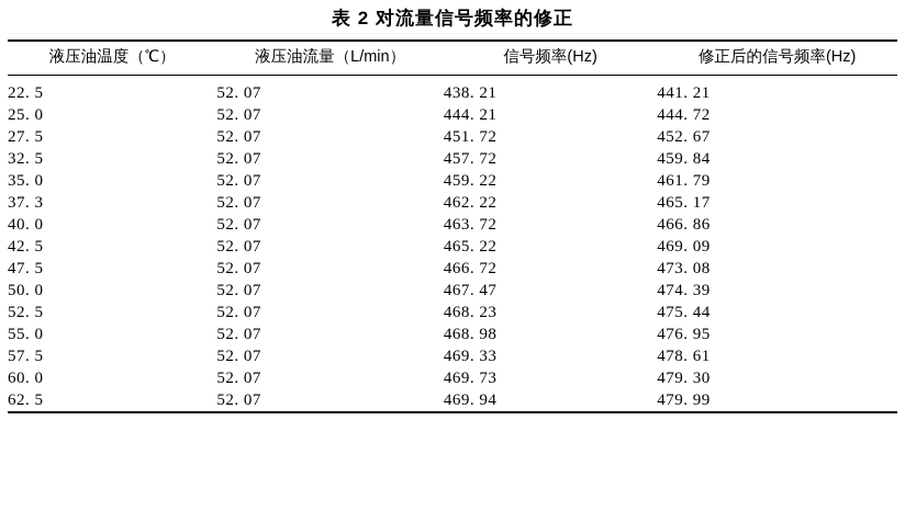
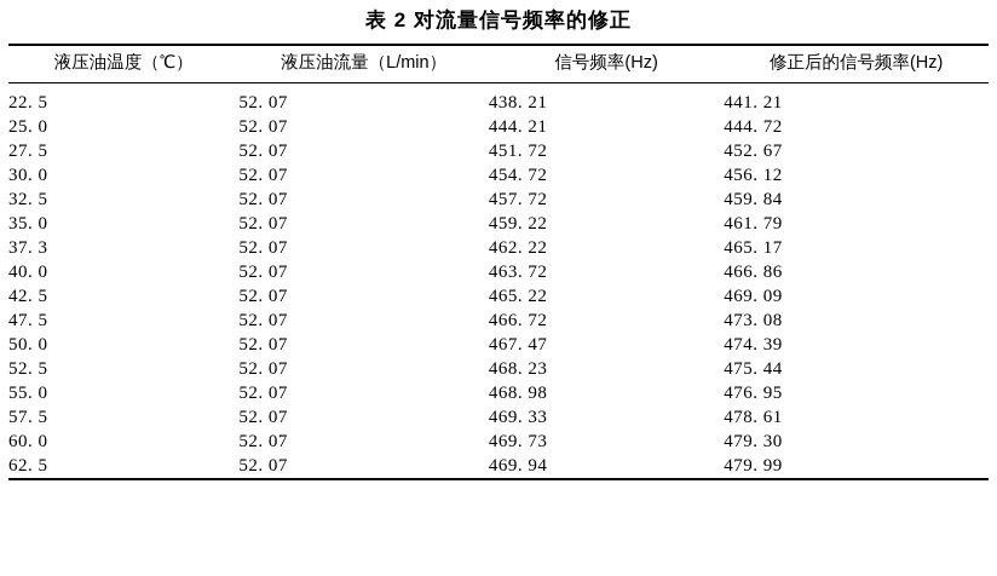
  表 2 对流量信号频率的修正
  液压油温度（℃）	液压油流量（L/min）	信号频率(Hz)	修正后的信号频率(Hz)
  22. 5	52. 07	438. 21	441. 21
  25. 0	52. 07	444. 21	444. 72
  27. 5	52. 07	451. 72	452. 67
+ 30. 0	52. 07	454. 72	456. 12
  32. 5	52. 07	457. 72	459. 84
  35. 0	52. 07	459. 22	461. 79
  37. 3	52. 07	462. 22	465. 17
  40. 0	52. 07	463. 72	466. 86
  42. 5	52. 07	465. 22	469. 09
  47. 5	52. 07	466. 72	473. 08
  50. 0	52. 07	467. 47	474. 39
  52. 5	52. 07	468. 23	475. 44
  55. 0	52. 07	468. 98	476. 95
  57. 5	52. 07	469. 33	478. 61
  60. 0	52. 07	469. 73	479. 30
  62. 5	52. 07	469. 94	479. 99
